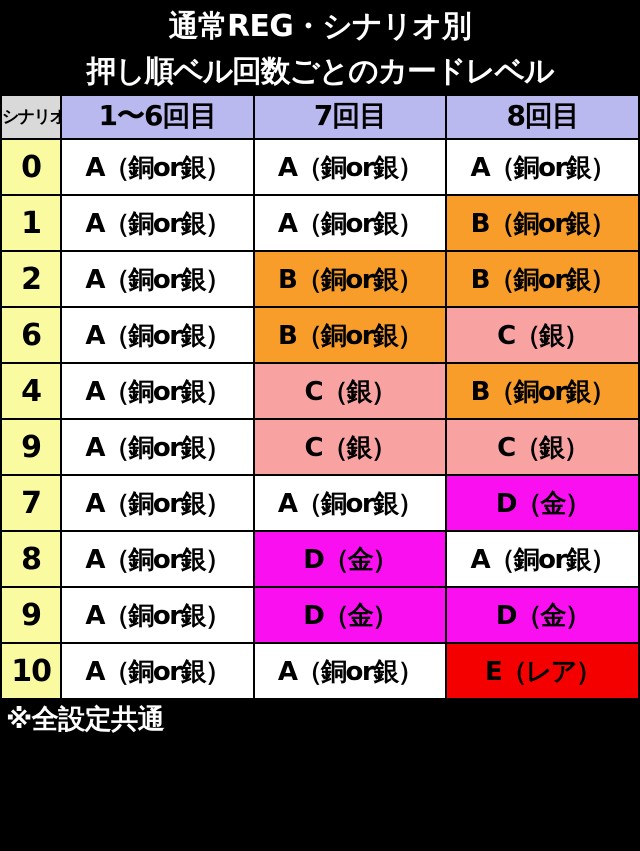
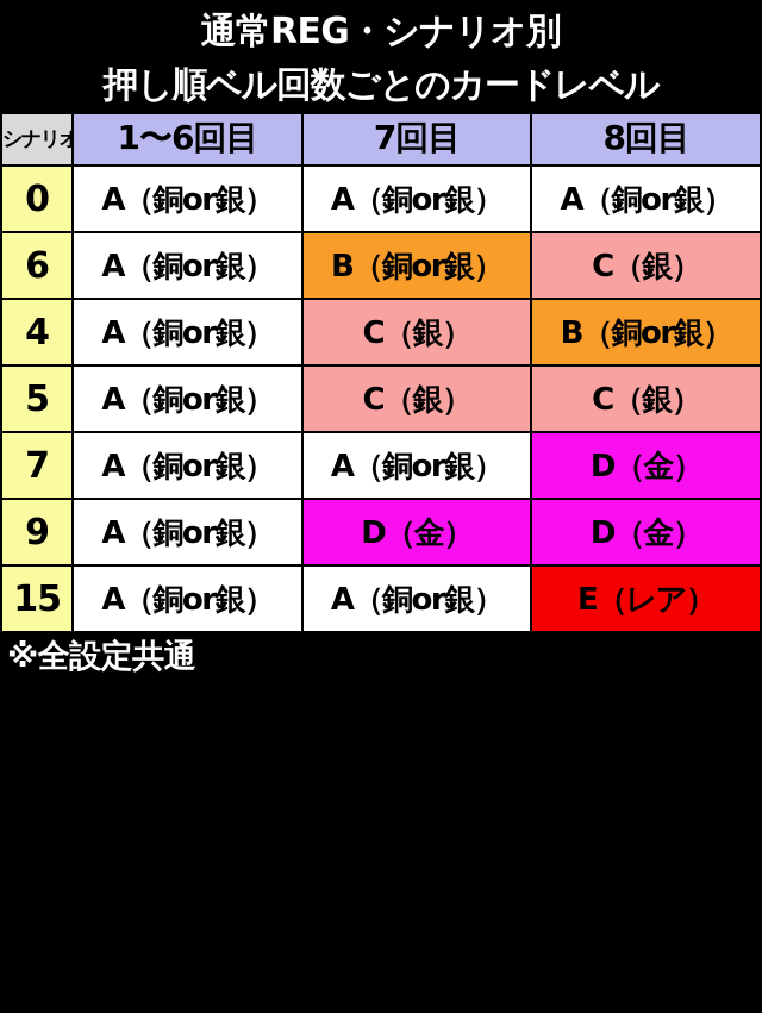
  通常REG・シナリオ別
  押し順ベル回数ごとのカードレベル
  シナリオ	1〜6回目	7回目	8回目
  0	A（銅or銀）	A（銅or銀）	A（銅or銀）
- 1	A（銅or銀）	A（銅or銀）	B（銅or銀）
- 2	A（銅or銀）	B（銅or銀）	B（銅or銀）
  6	A（銅or銀）	B（銅or銀）	C（銀）
  4	A（銅or銀）	C（銀）	B（銅or銀）
- 9	A（銅or銀）	C（銀）	C（銀）
+ 5	A（銅or銀）	C（銀）	C（銀）
  7	A（銅or銀）	A（銅or銀）	D（金）
- 8	A（銅or銀）	D（金）	A（銅or銀）
  9	A（銅or銀）	D（金）	D（金）
- 10	A（銅or銀）	A（銅or銀）	E（レア）
+ 15	A（銅or銀）	A（銅or銀）	E（レア）
  ※全設定共通
